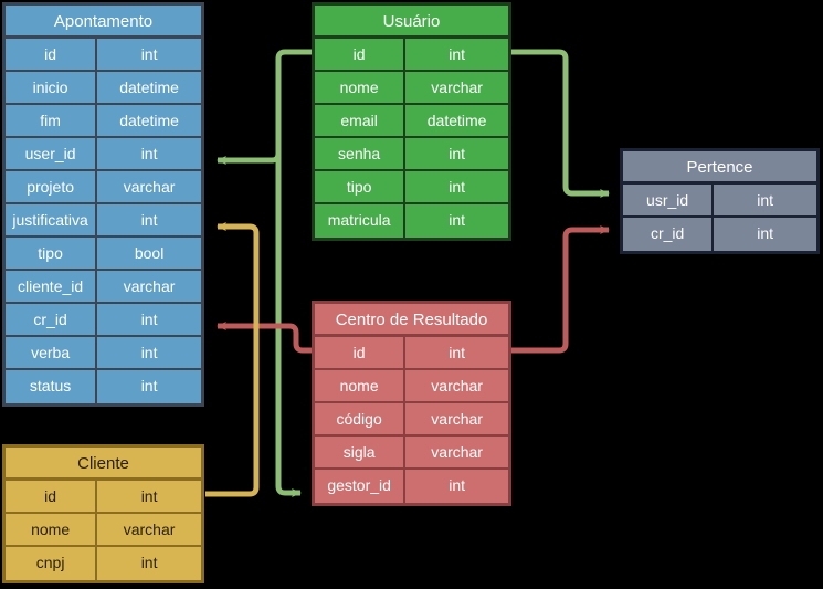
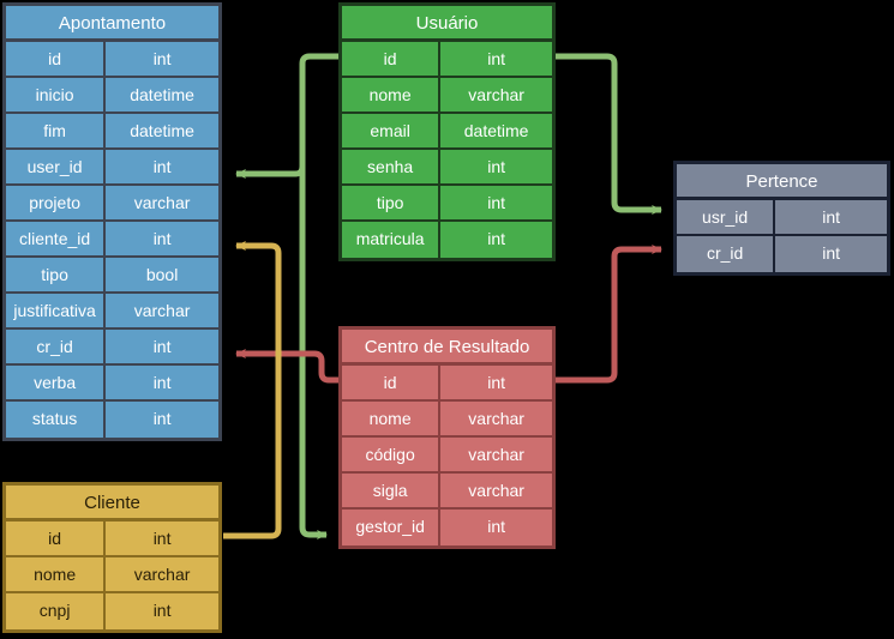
  Apontamento
  id
  int
  inicio
  datetime
  fim
  datetime
  user_id
  int
  projeto
  varchar
- justificativa
+ cliente_id
  int
  tipo
  bool
- cliente_id
+ justificativa
  varchar
  cr_id
  int
  verba
  int
  status
  int
  Usuário
  id
  int
  nome
  varchar
  email
  datetime
  senha
  int
  tipo
  int
  matricula
  int
  Centro de Resultado
  id
  int
  nome
  varchar
  código
  varchar
  sigla
  varchar
  gestor_id
  int
  Pertence
  usr_id
  int
  cr_id
  int
  Cliente
  id
  int
  nome
  varchar
  cnpj
  int
